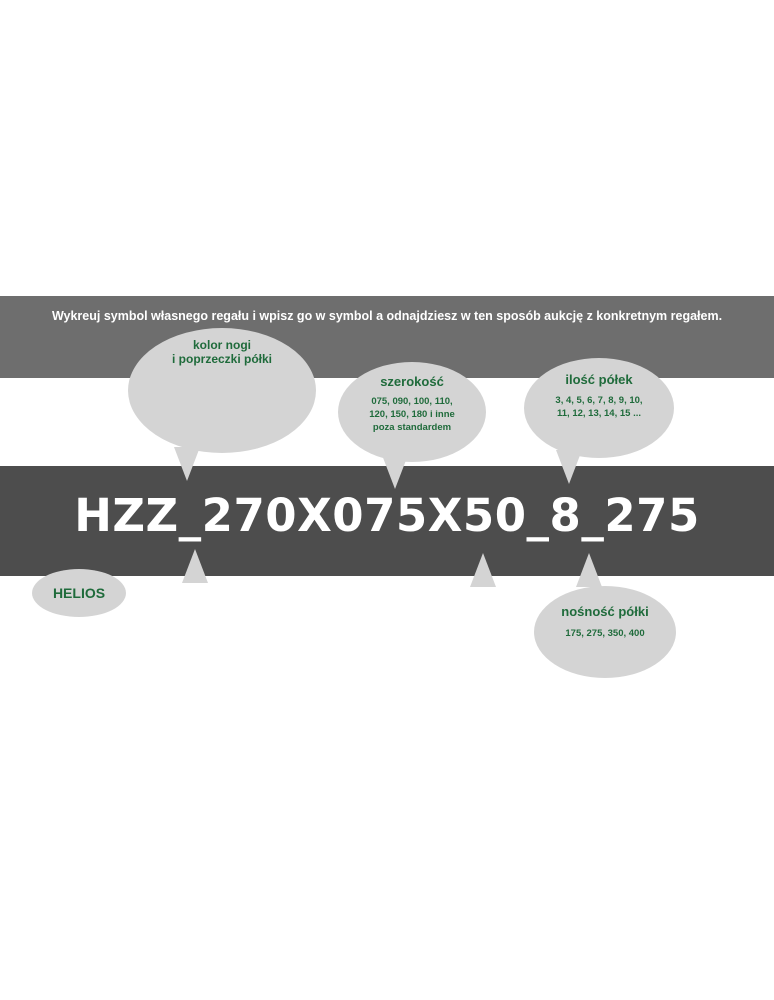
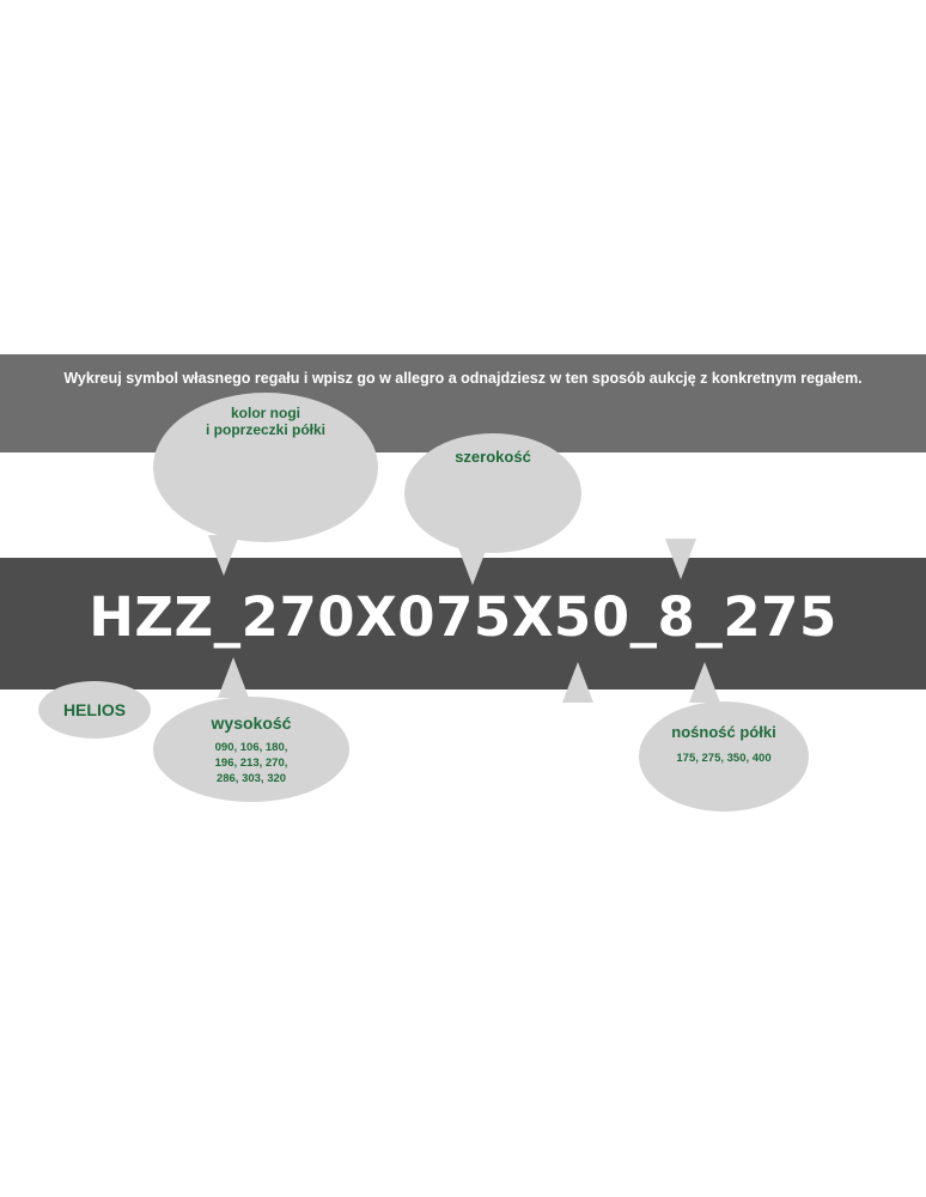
- Wykreuj symbol własnego regału i wpisz go w symbol a odnajdziesz w ten sposób aukcję z konkretnym regałem.
+ Wykreuj symbol własnego regału i wpisz go w allegro a odnajdziesz w ten sposób aukcję z konkretnym regałem.
  HZZ_270X075X50_8_275
  kolor nogi
  i poprzeczki półki
  szerokość
- 075, 090, 100, 110,
- 120, 150, 180 i inne
- poza standardem
- ilość półek
- 3, 4, 5, 6, 7, 8, 9, 10,
- 11, 12, 13, 14, 15 ...
  HELIOS
+ wysokość
+ 090, 106, 180,
+ 196, 213, 270,
+ 286, 303, 320
  nośność półki
  175, 275, 350, 400
